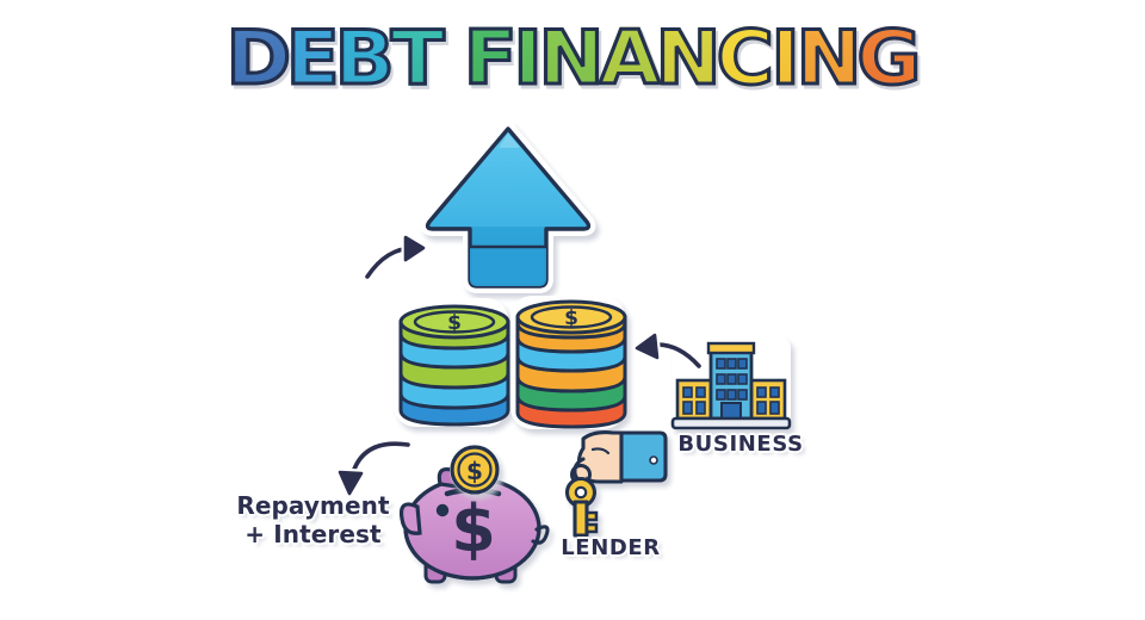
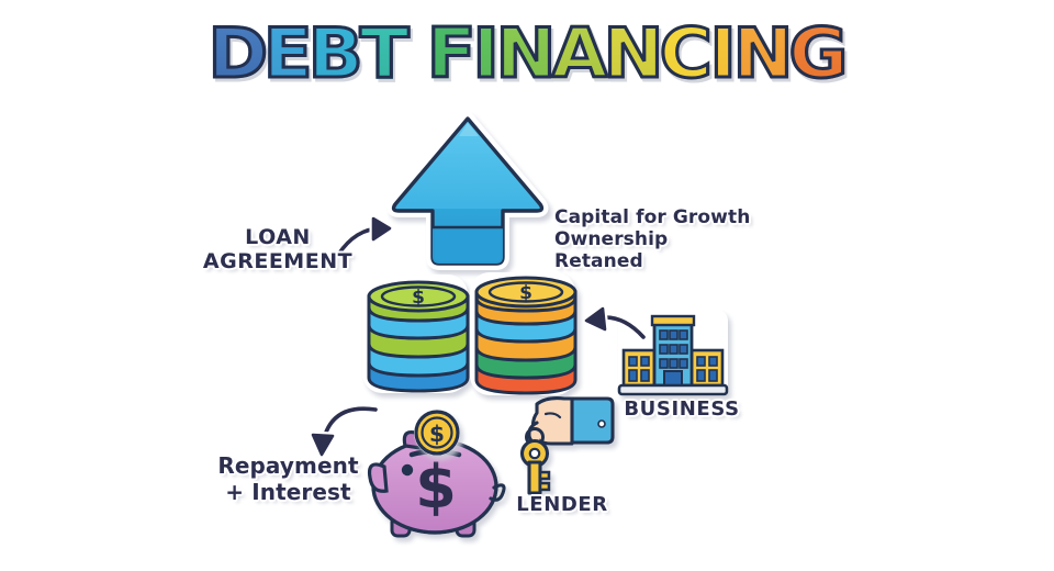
  DEBT FINANCING
  $
  $
  $
  $
+ LOAN
+ AGREEMENT
+ Capital for Growth
+ Ownership Retaned
  BUSINESS
  LENDER
  Repayment
  + Interest
